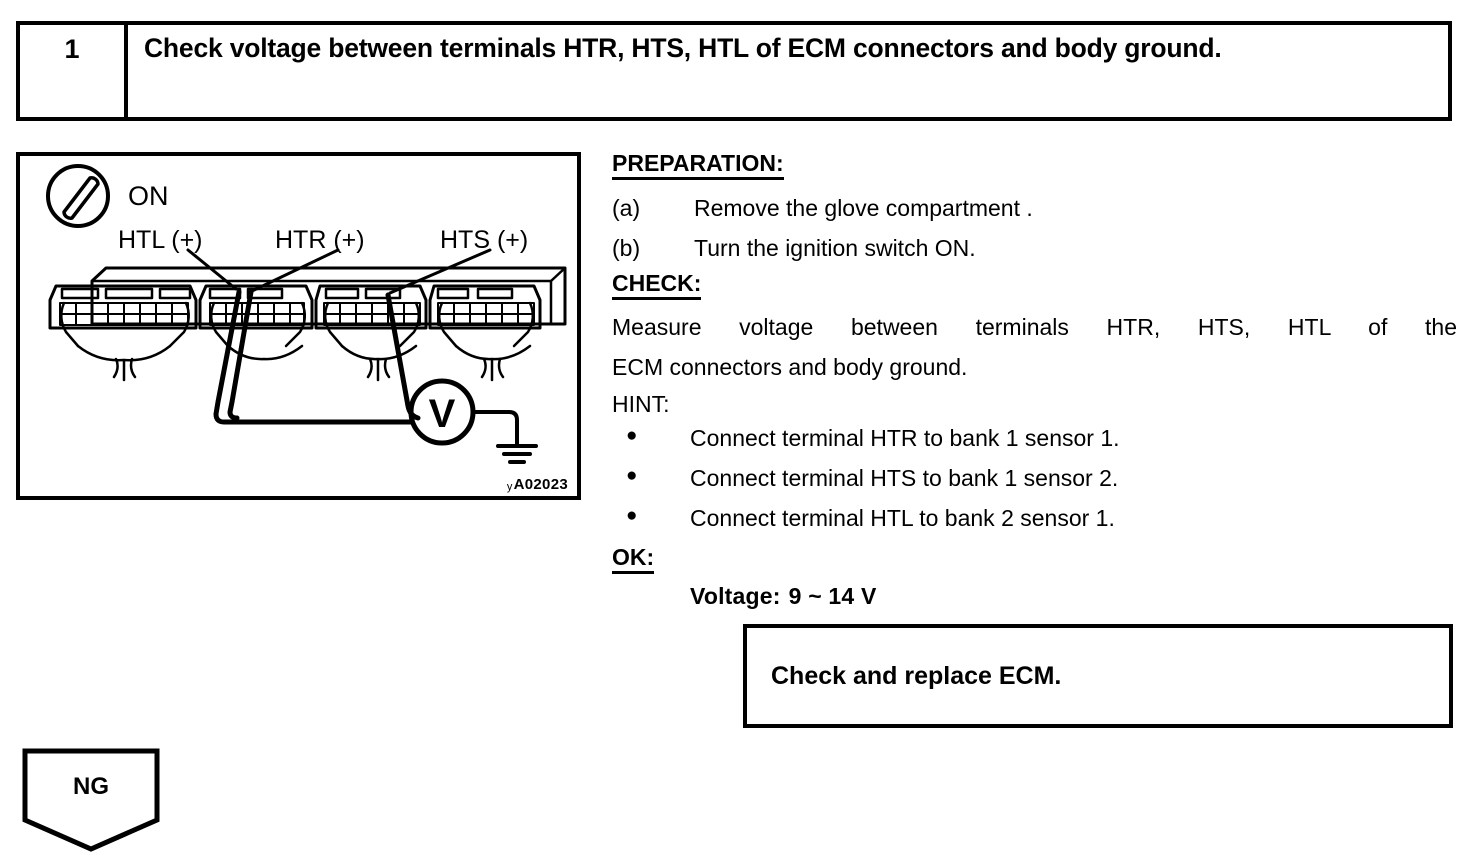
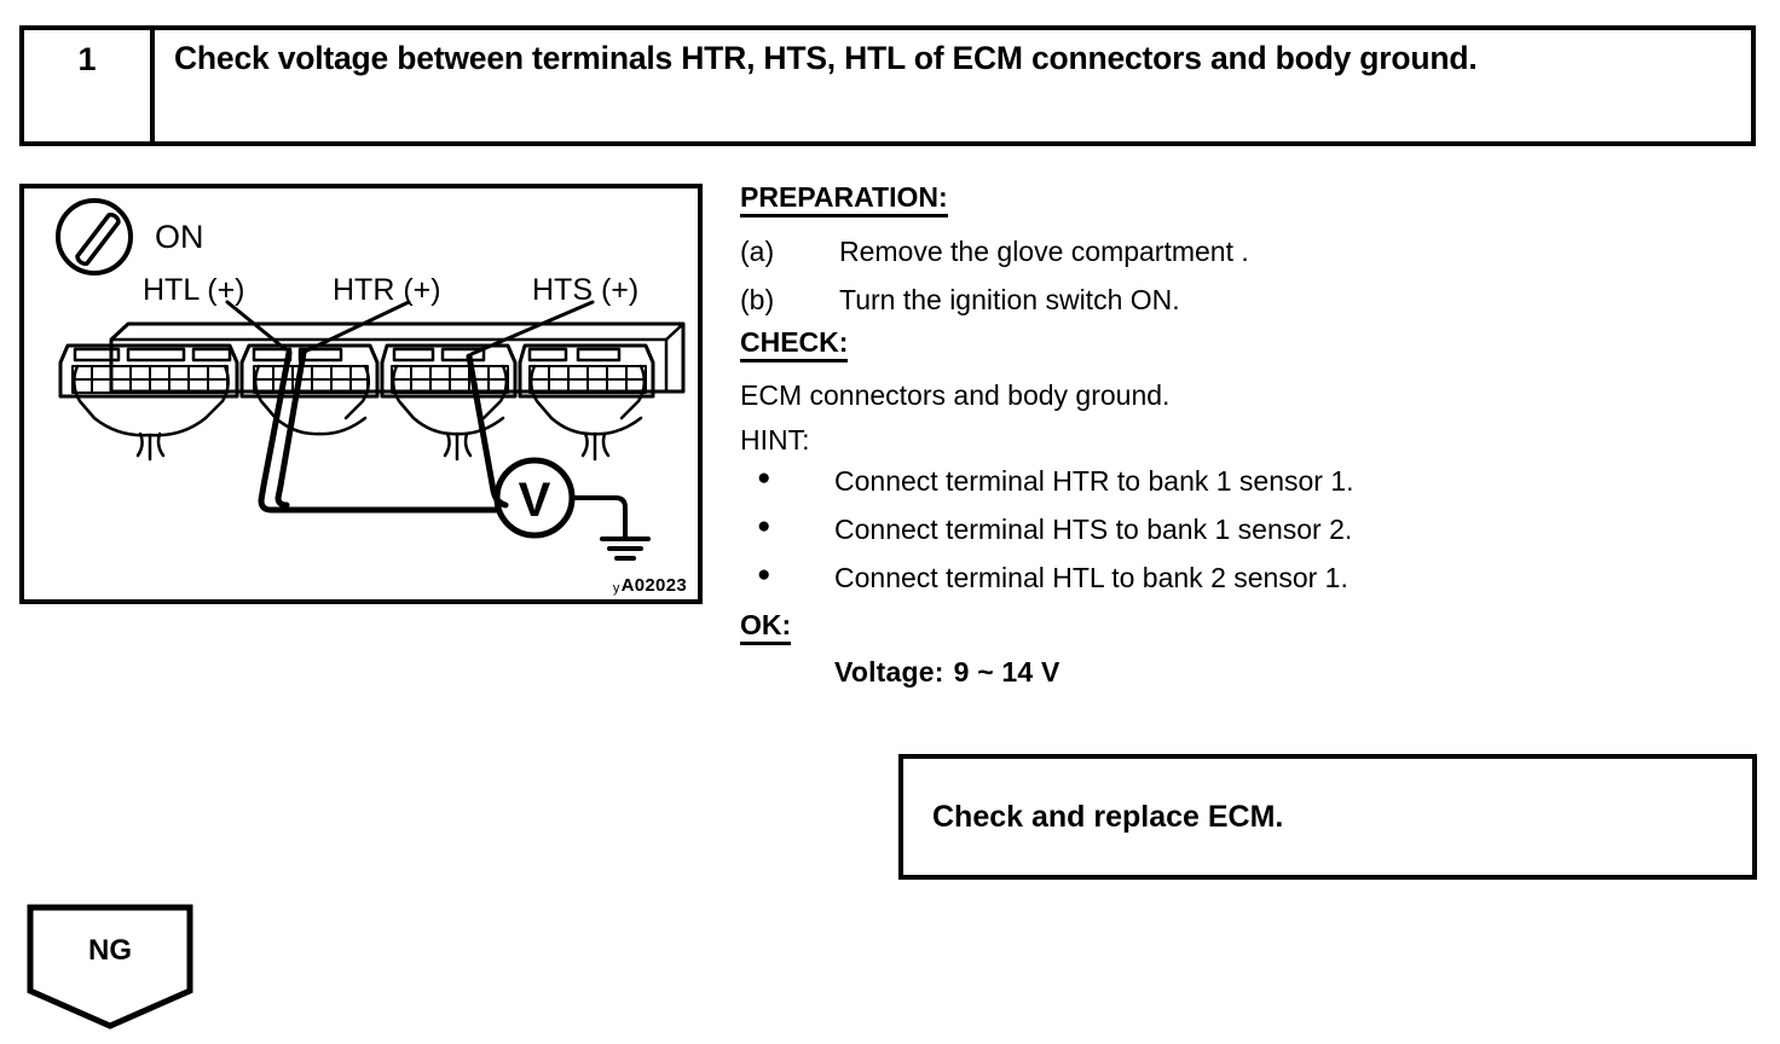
  1
  Check voltage between terminals HTR, HTS, HTL of ECM connectors and body ground.
  V
  ON
  HTL (+)
  HTR (+)
  HTS (+)
  yA02023
  PREPARATION:
  (a)
  Remove the glove compartment .
  (b)
  Turn the ignition switch ON.
  CHECK:
- Measure voltage between terminals HTR, HTS, HTL of the
  ECM connectors and body ground.
  HINT:
  ●
  Connect terminal HTR to bank 1 sensor 1.
  ●
  Connect terminal HTS to bank 1 sensor 2.
  ●
  Connect terminal HTL to bank 2 sensor 1.
  OK:
  Voltage: 9 ~ 14 V
  Check and replace ECM.
  NG
